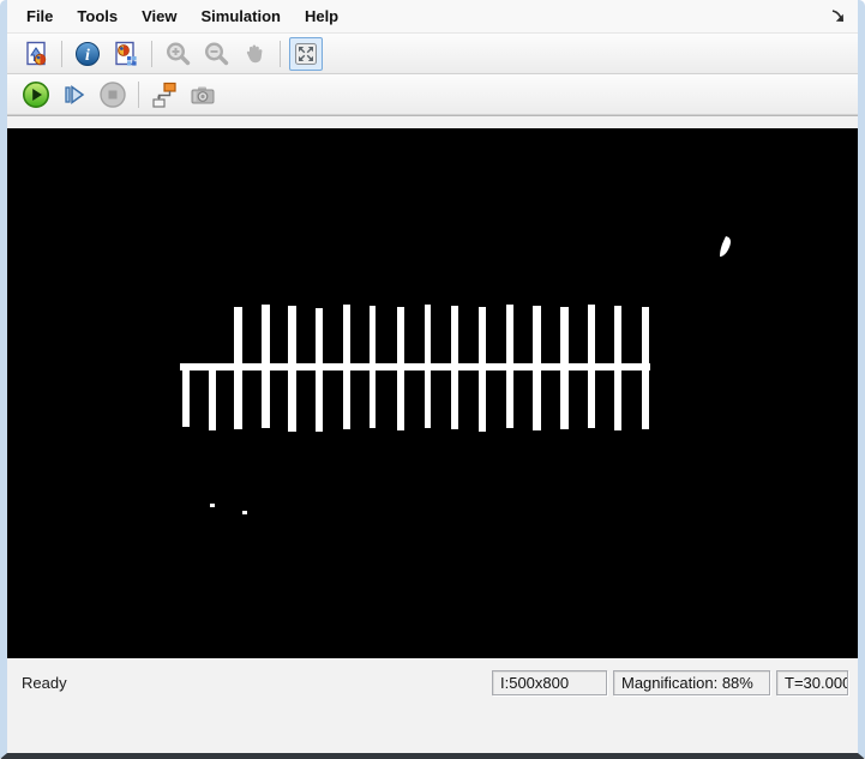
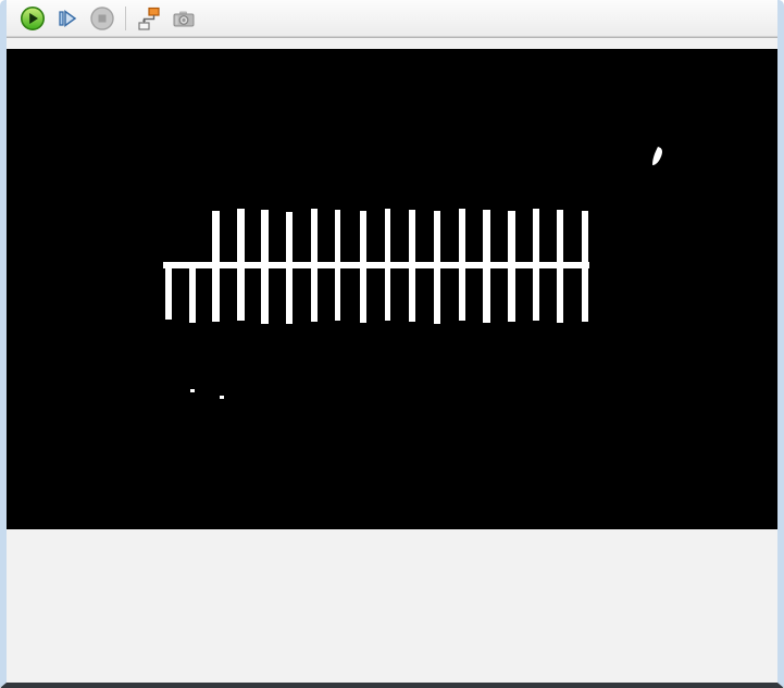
- File
- Tools
- View
- Simulation
- Help
- i
- Ready
- I:500x800
- Magnification: 88%
- T=30.000
